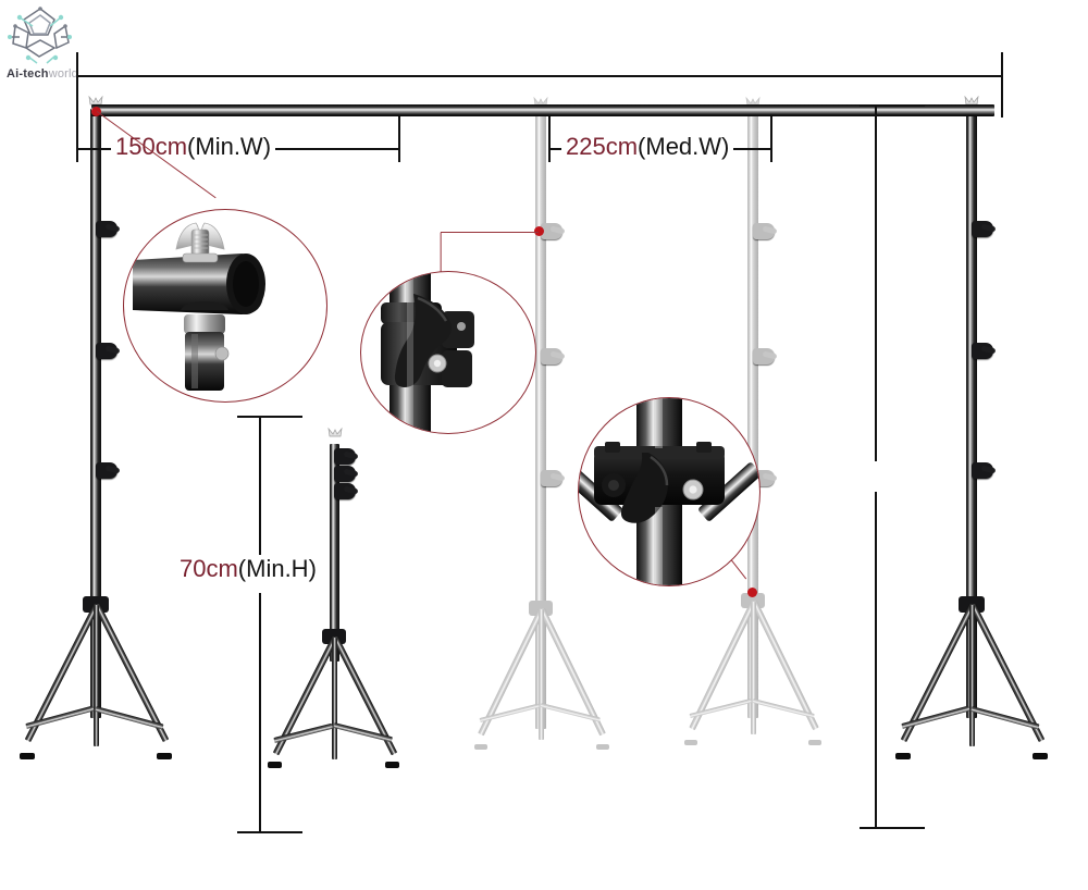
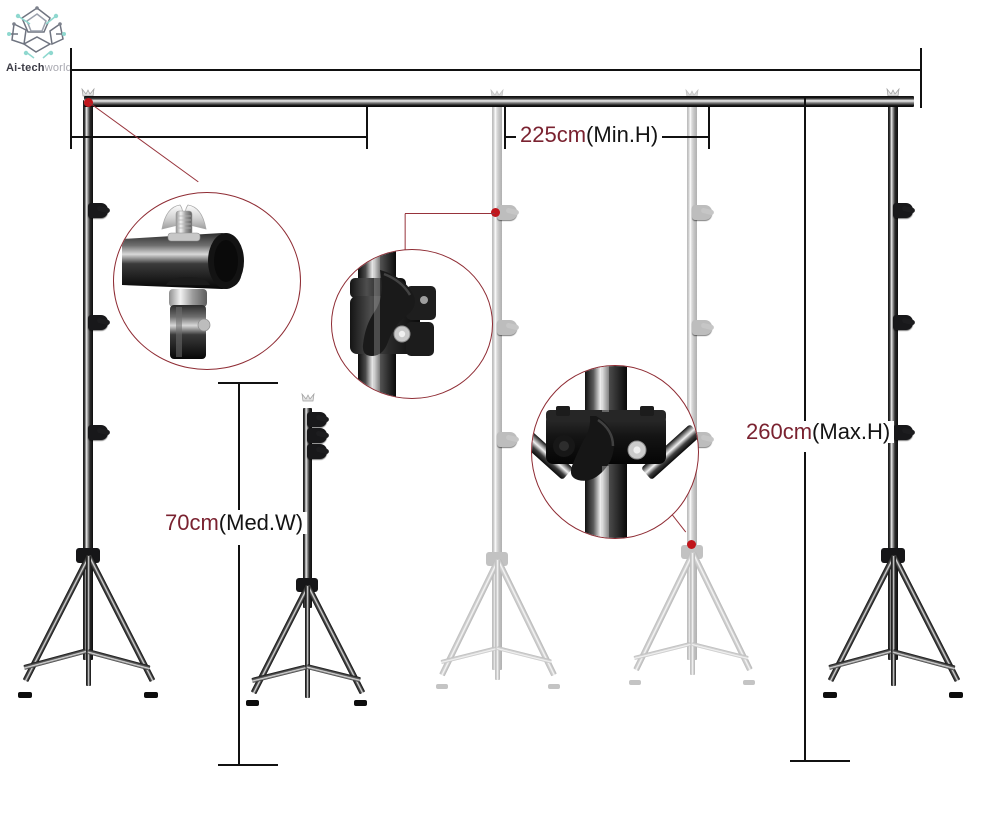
  Ai-techworld
- 150cm(Min.W)
- 225cm(Med.W)
+ 225cm(Min.H)
+ 260cm(Max.H)
- 70cm(Min.H)
+ 70cm(Med.W)
